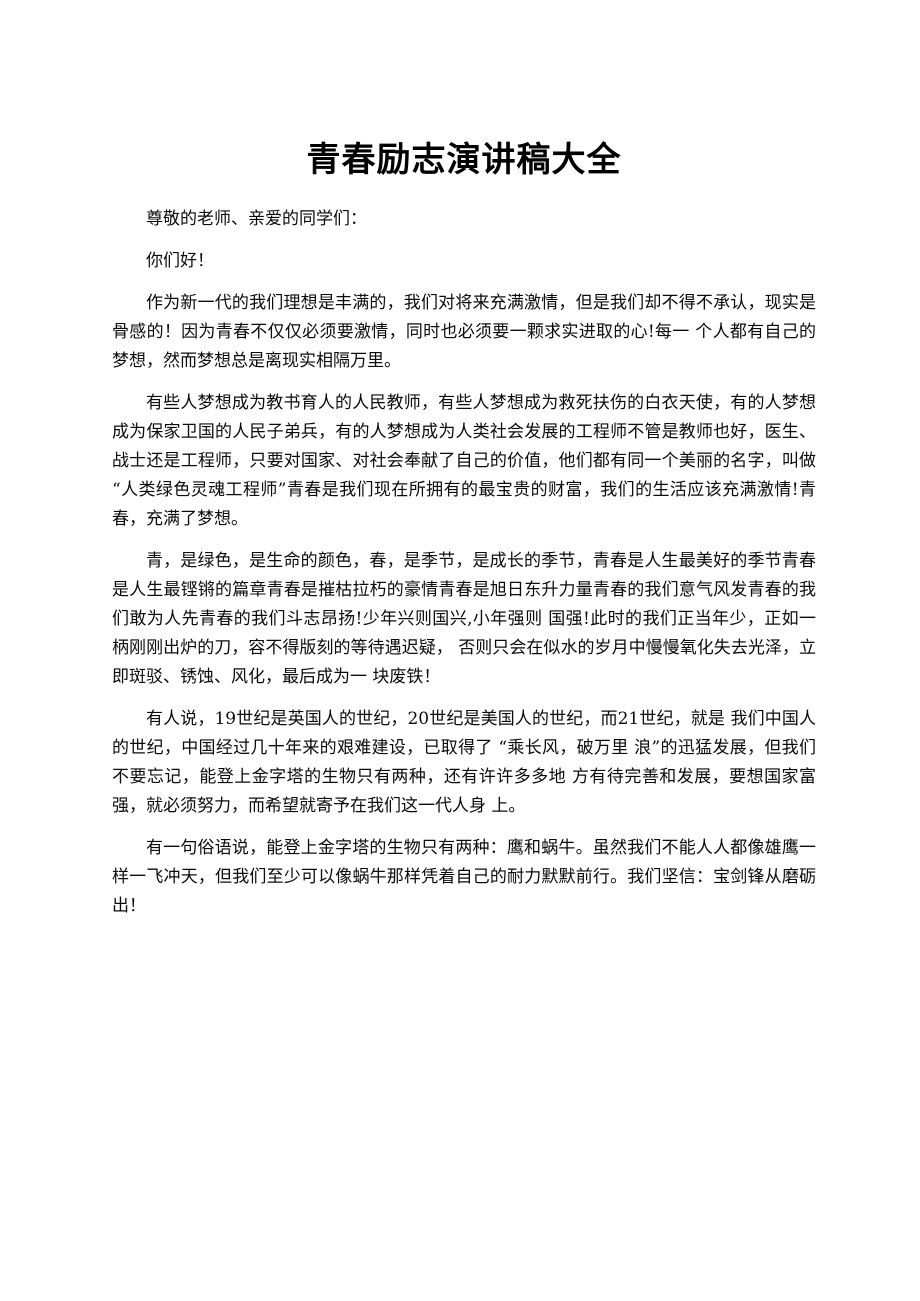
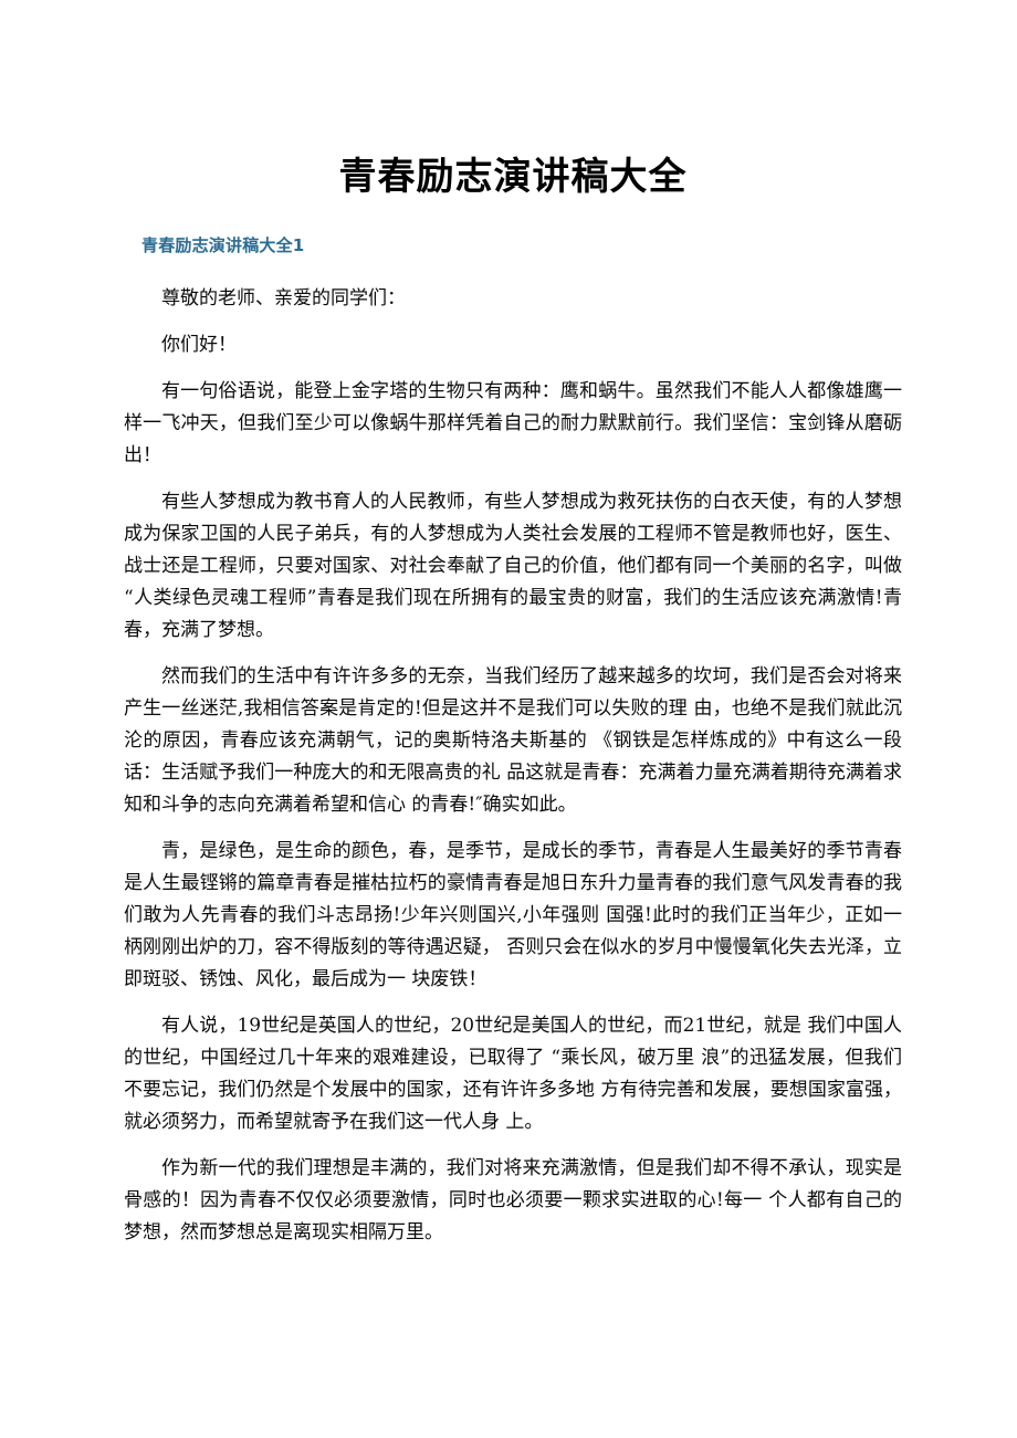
  青春励志演讲稿大全
+ 青春励志演讲稿大全1
  尊敬的老师、亲爱的同学们：
  你们好！
- 作为新一代的我们理想是丰满的，我们对将来充满激情，但是我们却不得不承认，现实是骨感的！因为青春不仅仅必须要激情，同时也必须要一颗求实进取的心!每一 个人都有自己的梦想，然而梦想总是离现实相隔万里。
+ 有一句俗语说，能登上金字塔的生物只有两种：鹰和蜗牛。虽然我们不能人人都像雄鹰一样一飞冲天，但我们至少可以像蜗牛那样凭着自己的耐力默默前行。我们坚信：宝剑锋从磨砺出！
  有些人梦想成为教书育人的人民教师，有些人梦想成为救死扶伤的白衣天使，有的人梦想成为保家卫国的人民子弟兵，有的人梦想成为人类社会发展的工程师不管是教师也好，医生、战士还是工程师，只要对国家、对社会奉献了自己的价值，他们都有同一个美丽的名字，叫做“人类绿色灵魂工程师”青春是我们现在所拥有的最宝贵的财富，我们的生活应该充满激情!青春，充满了梦想。
+ 然而我们的生活中有许许多多的无奈，当我们经历了越来越多的坎坷，我们是否会对将来产生一丝迷茫,我相信答案是肯定的!但是这并不是我们可以失败的理 由，也绝不是我们就此沉沦的原因，青春应该充满朝气，记的奥斯特洛夫斯基的 《钢铁是怎样炼成的》中有这么一段话：生活赋予我们一种庞大的和无限高贵的礼 品这就是青春：充满着力量充满着期待充满着求知和斗争的志向充满着希望和信心 的青春!″确实如此。
  青，是绿色，是生命的颜色，春，是季节，是成长的季节，青春是人生最美好的季节青春是人生最铿锵的篇章青春是摧枯拉朽的豪情青春是旭日东升力量青春的我们意气风发青春的我们敢为人先青春的我们斗志昂扬!少年兴则国兴,小年强则 国强!此时的我们正当年少，正如一柄刚刚出炉的刀，容不得版刻的等待遇迟疑， 否则只会在似水的岁月中慢慢氧化失去光泽，立即斑驳、锈蚀、风化，最后成为一 块废铁！
- 有人说，19世纪是英国人的世纪，20世纪是美国人的世纪，而21世纪，就是 我们中国人的世纪，中国经过几十年来的艰难建设，已取得了 “乘长风，破万里 浪”的迅猛发展，但我们不要忘记，能登上金字塔的生物只有两种，还有许许多多地 方有待完善和发展，要想国家富强，就必须努力，而希望就寄予在我们这一代人身 上。
+ 有人说，19世纪是英国人的世纪，20世纪是美国人的世纪，而21世纪，就是 我们中国人的世纪，中国经过几十年来的艰难建设，已取得了 “乘长风，破万里 浪”的迅猛发展，但我们不要忘记，我们仍然是个发展中的国家，还有许许多多地 方有待完善和发展，要想国家富强，就必须努力，而希望就寄予在我们这一代人身 上。
- 有一句俗语说，能登上金字塔的生物只有两种：鹰和蜗牛。虽然我们不能人人都像雄鹰一样一飞冲天，但我们至少可以像蜗牛那样凭着自己的耐力默默前行。我们坚信：宝剑锋从磨砺出！
+ 作为新一代的我们理想是丰满的，我们对将来充满激情，但是我们却不得不承认，现实是骨感的！因为青春不仅仅必须要激情，同时也必须要一颗求实进取的心!每一 个人都有自己的梦想，然而梦想总是离现实相隔万里。
